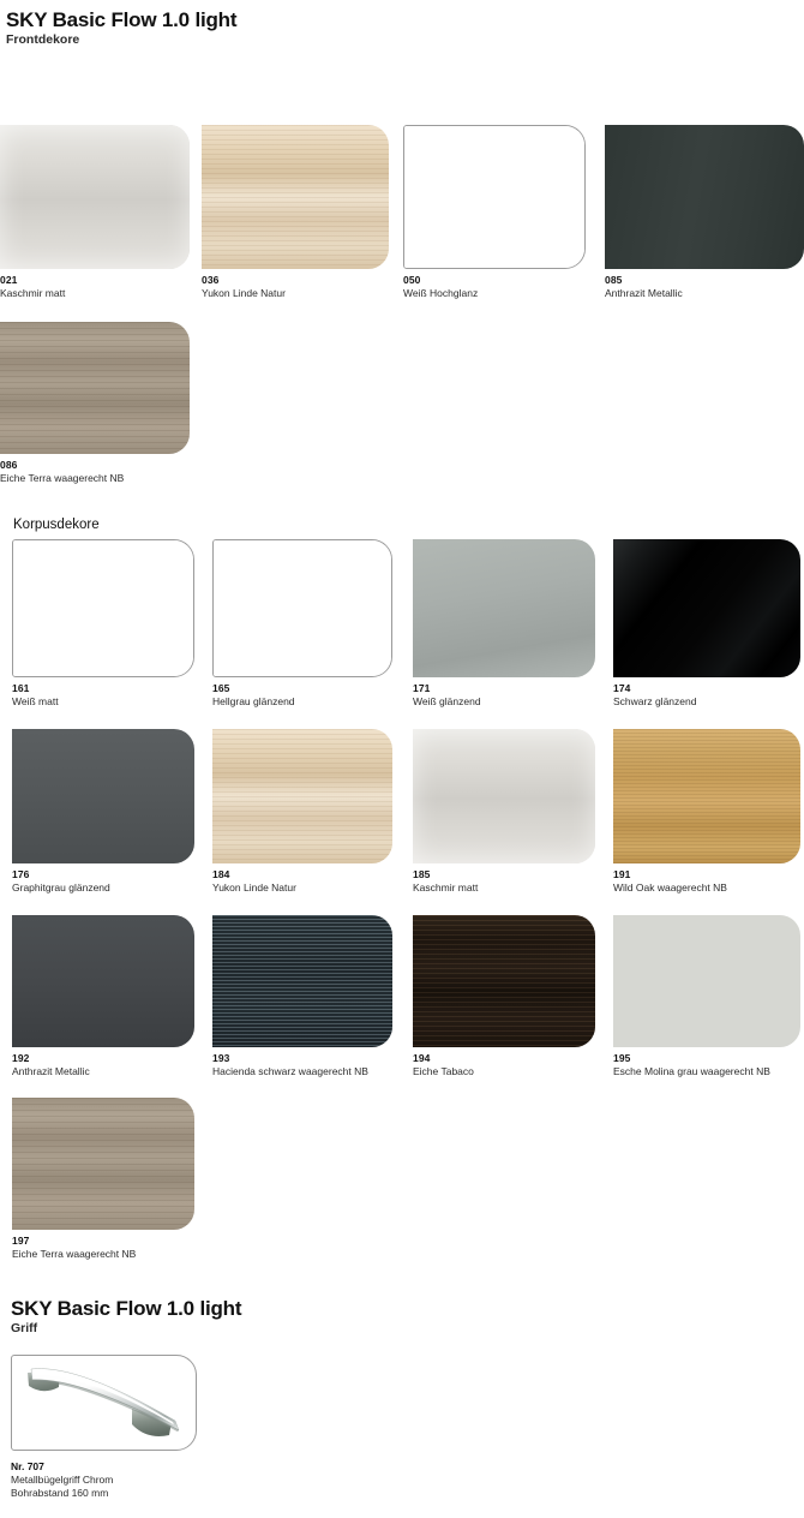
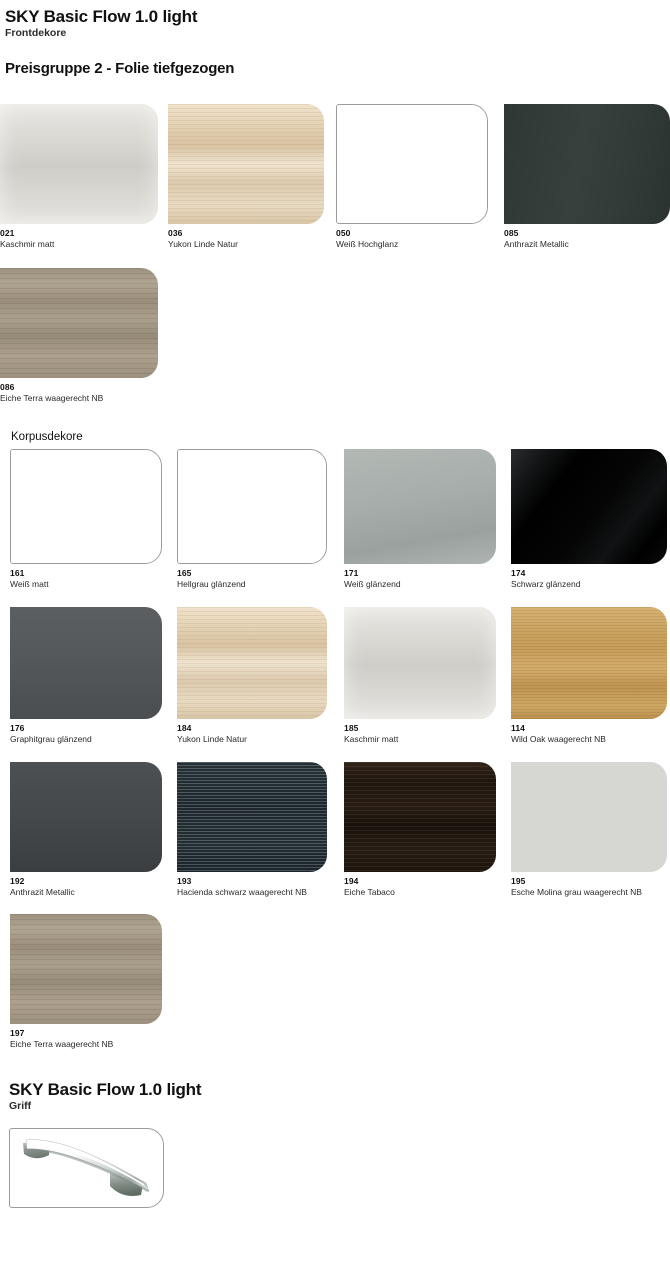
  SKY Basic Flow 1.0 light
  Frontdekore
+ Preisgruppe 2 - Folie tiefgezogen
  021
  Kaschmir matt
  036
  Yukon Linde Natur
  050
  Weiß Hochglanz
  085
  Anthrazit Metallic
  086
  Eiche Terra waagerecht NB
  Korpusdekore
  161
  Weiß matt
  165
  Hellgrau glänzend
  171
  Weiß glänzend
  174
  Schwarz glänzend
  176
  Graphitgrau glänzend
  184
  Yukon Linde Natur
  185
  Kaschmir matt
- 191
+ 114
  Wild Oak waagerecht NB
  192
  Anthrazit Metallic
  193
  Hacienda schwarz waagerecht NB
  194
  Eiche Tabaco
  195
  Esche Molina grau waagerecht NB
  197
  Eiche Terra waagerecht NB
  SKY Basic Flow 1.0 light
  Griff
- Nr. 707
- Metallbügelgriff Chrom
- Bohrabstand 160 mm
